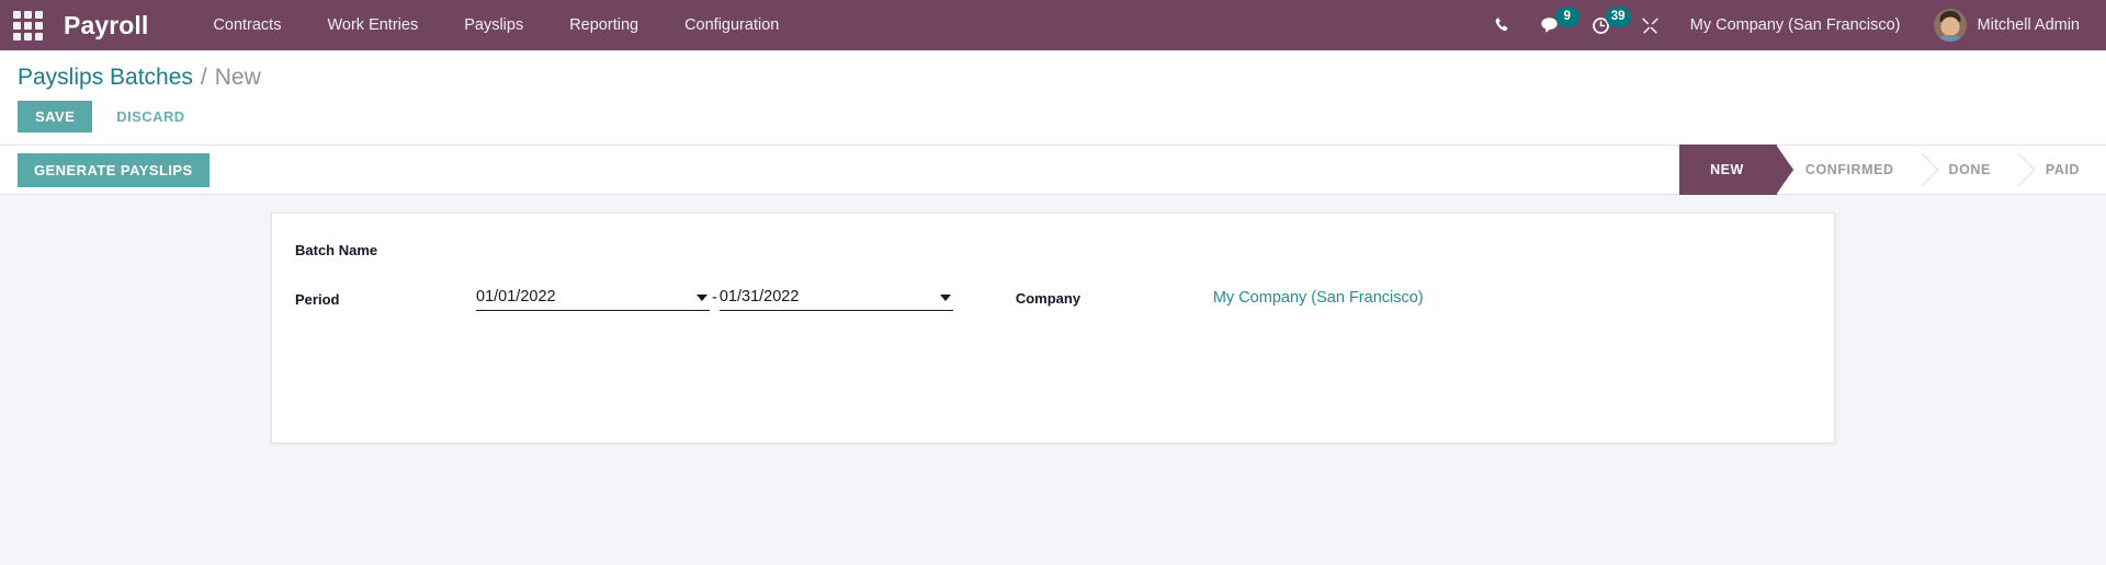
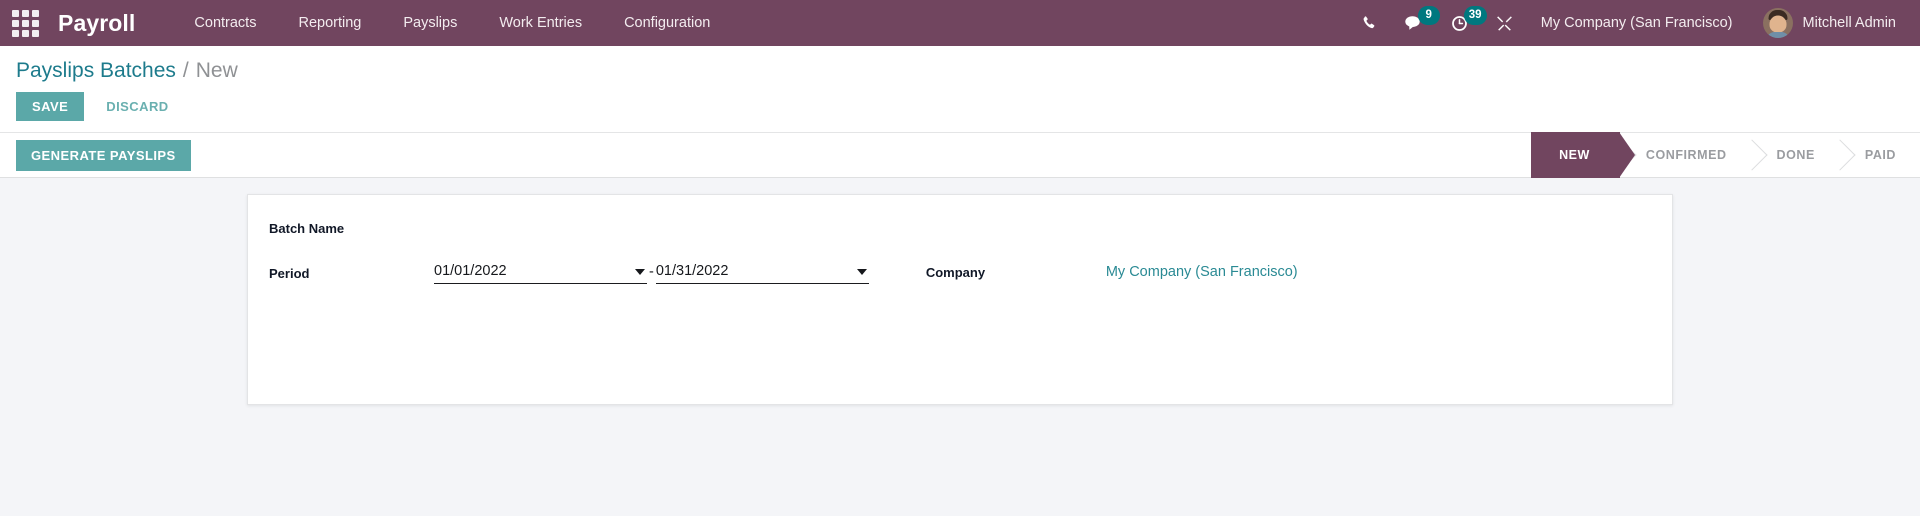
  Payroll
  Contracts
- Work Entries
+ Reporting
  Payslips
- Reporting
+ Work Entries
  Configuration
  9
  39
  My Company (San Francisco)
  Mitchell Admin
  Payslips Batches
  /
  New
  SAVE
  DISCARD
  GENERATE PAYSLIPS
  NEW
  CONFIRMED
  DONE
  PAID
  Batch Name
  Period
  01/01/2022
  -
  01/31/2022
  Company
  My Company (San Francisco)
